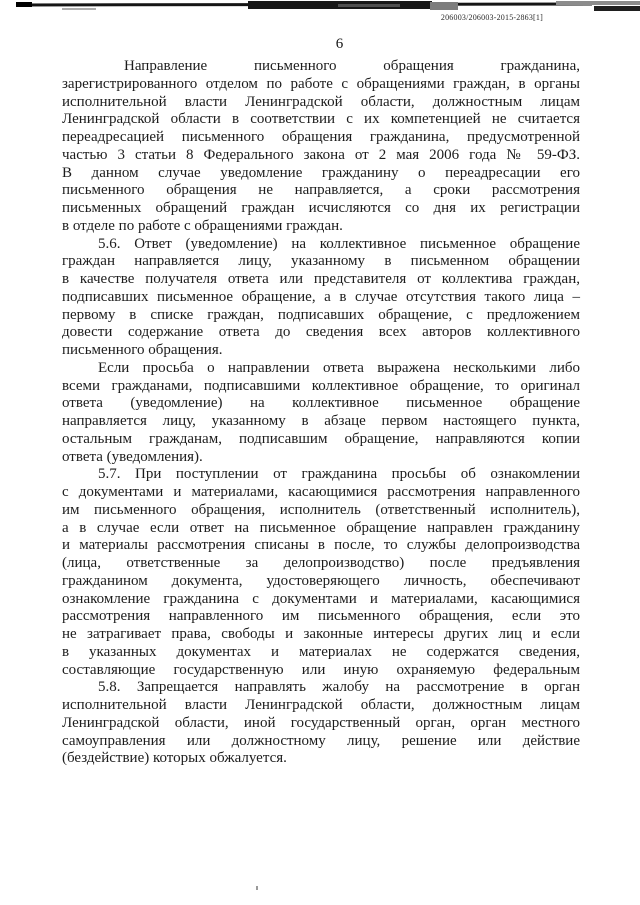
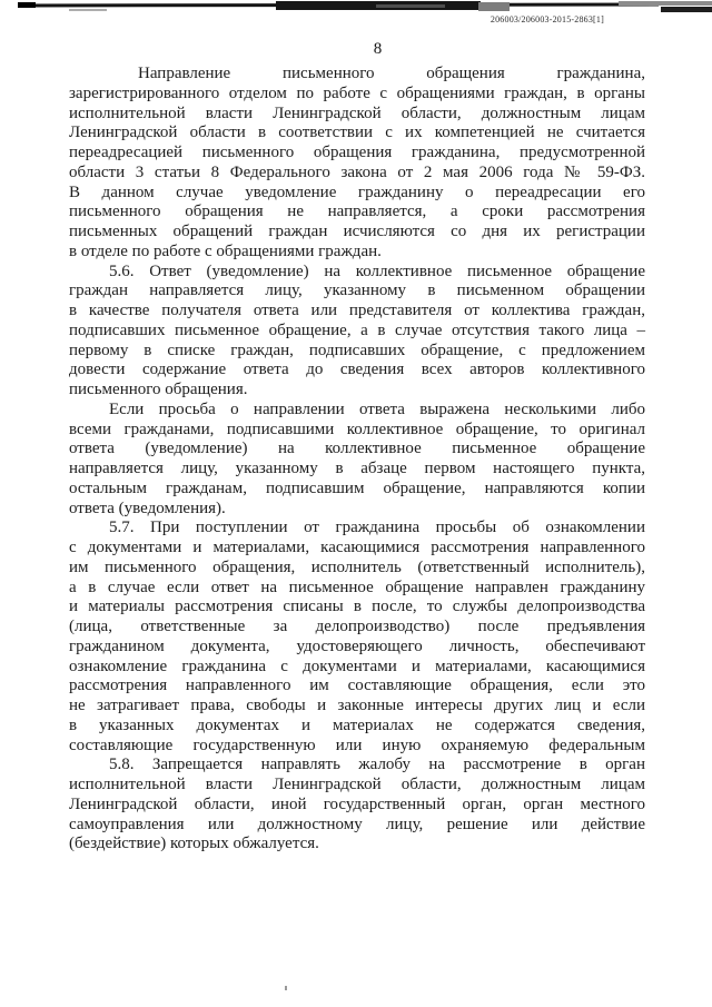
  206003/206003-2015-2863[1]
- 6
+ 8
  Направление письменного обращения гражданина,
  зарегистрированного отделом по работе с обращениями граждан, в органы
  исполнительной власти Ленинградской области, должностным лицам
  Ленинградской области в соответствии с их компетенцией не считается
  переадресацией письменного обращения гражданина, предусмотренной
- частью 3 статьи 8 Федерального закона от 2 мая 2006 года № 59-ФЗ.
+ области 3 статьи 8 Федерального закона от 2 мая 2006 года № 59-ФЗ.
  В данном случае уведомление гражданину о переадресации его
  письменного обращения не направляется, а сроки рассмотрения
  письменных обращений граждан исчисляются со дня их регистрации
  в отделе по работе с обращениями граждан.
  5.6. Ответ (уведомление) на коллективное письменное обращение
  граждан направляется лицу, указанному в письменном обращении
  в качестве получателя ответа или представителя от коллектива граждан,
  подписавших письменное обращение, а в случае отсутствия такого лица –
  первому в списке граждан, подписавших обращение, с предложением
  довести содержание ответа до сведения всех авторов коллективного
  письменного обращения.
  Если просьба о направлении ответа выражена несколькими либо
  всеми гражданами, подписавшими коллективное обращение, то оригинал
  ответа (уведомление) на коллективное письменное обращение
  направляется лицу, указанному в абзаце первом настоящего пункта,
  остальным гражданам, подписавшим обращение, направляются копии
  ответа (уведомления).
  5.7. При поступлении от гражданина просьбы об ознакомлении
  с документами и материалами, касающимися рассмотрения направленного
  им письменного обращения, исполнитель (ответственный исполнитель),
  а в случае если ответ на письменное обращение направлен гражданину
  и материалы рассмотрения списаны в после, то службы делопроизводства
  (лица, ответственные за делопроизводство) после предъявления
  гражданином документа, удостоверяющего личность, обеспечивают
  ознакомление гражданина с документами и материалами, касающимися
- рассмотрения направленного им письменного обращения, если это
+ рассмотрения направленного им составляющие обращения, если это
  не затрагивает права, свободы и законные интересы других лиц и если
  в указанных документах и материалах не содержатся сведения,
  составляющие государственную или иную охраняемую федеральным
  5.8. Запрещается направлять жалобу на рассмотрение в орган
  исполнительной власти Ленинградской области, должностным лицам
  Ленинградской области, иной государственный орган, орган местного
  самоуправления или должностному лицу, решение или действие
  (бездействие) которых обжалуется.
